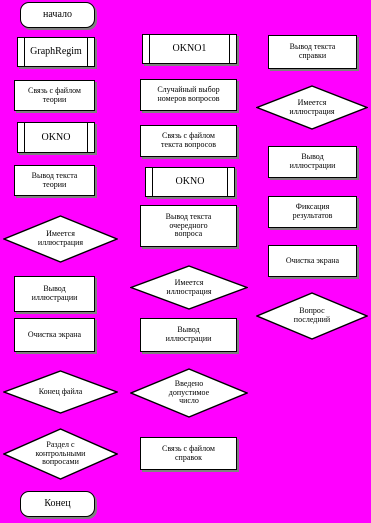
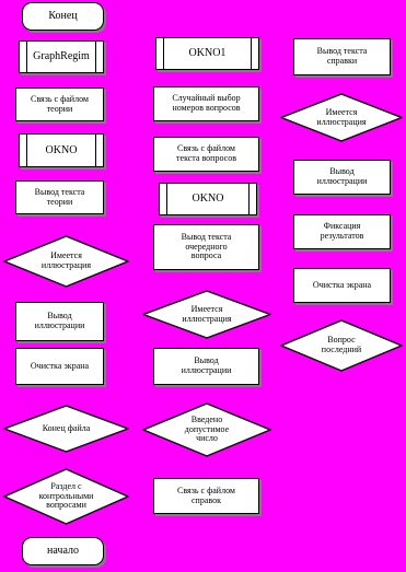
- начало
+ Конец
  GraphRegim
  Связь с файлом
  теории
  OKNO
  Вывод текста
  теории
  Имеется
  иллюстрация
  Вывод
  иллюстрации
  Очистка экрана
  Конец файла
  Раздел с
  контрольными
  вопросами
- Конец
+ начало
  OKNO1
  Случайный выбор
  номеров вопросов
  Связь с файлом
  текста вопросов
  OKNO
  Вывод текста
  очередного
  вопроса
  Имеется
  иллюстрация
  Вывод
  иллюстрации
  Введено
  допустимое
  число
  Связь с файлом
  справок
  Вывод текста
  справки
  Имеется
  иллюстрация
  Вывод
  иллюстрации
  Фиксация
  результатов
  Очистка экрана
  Вопрос
  последний
